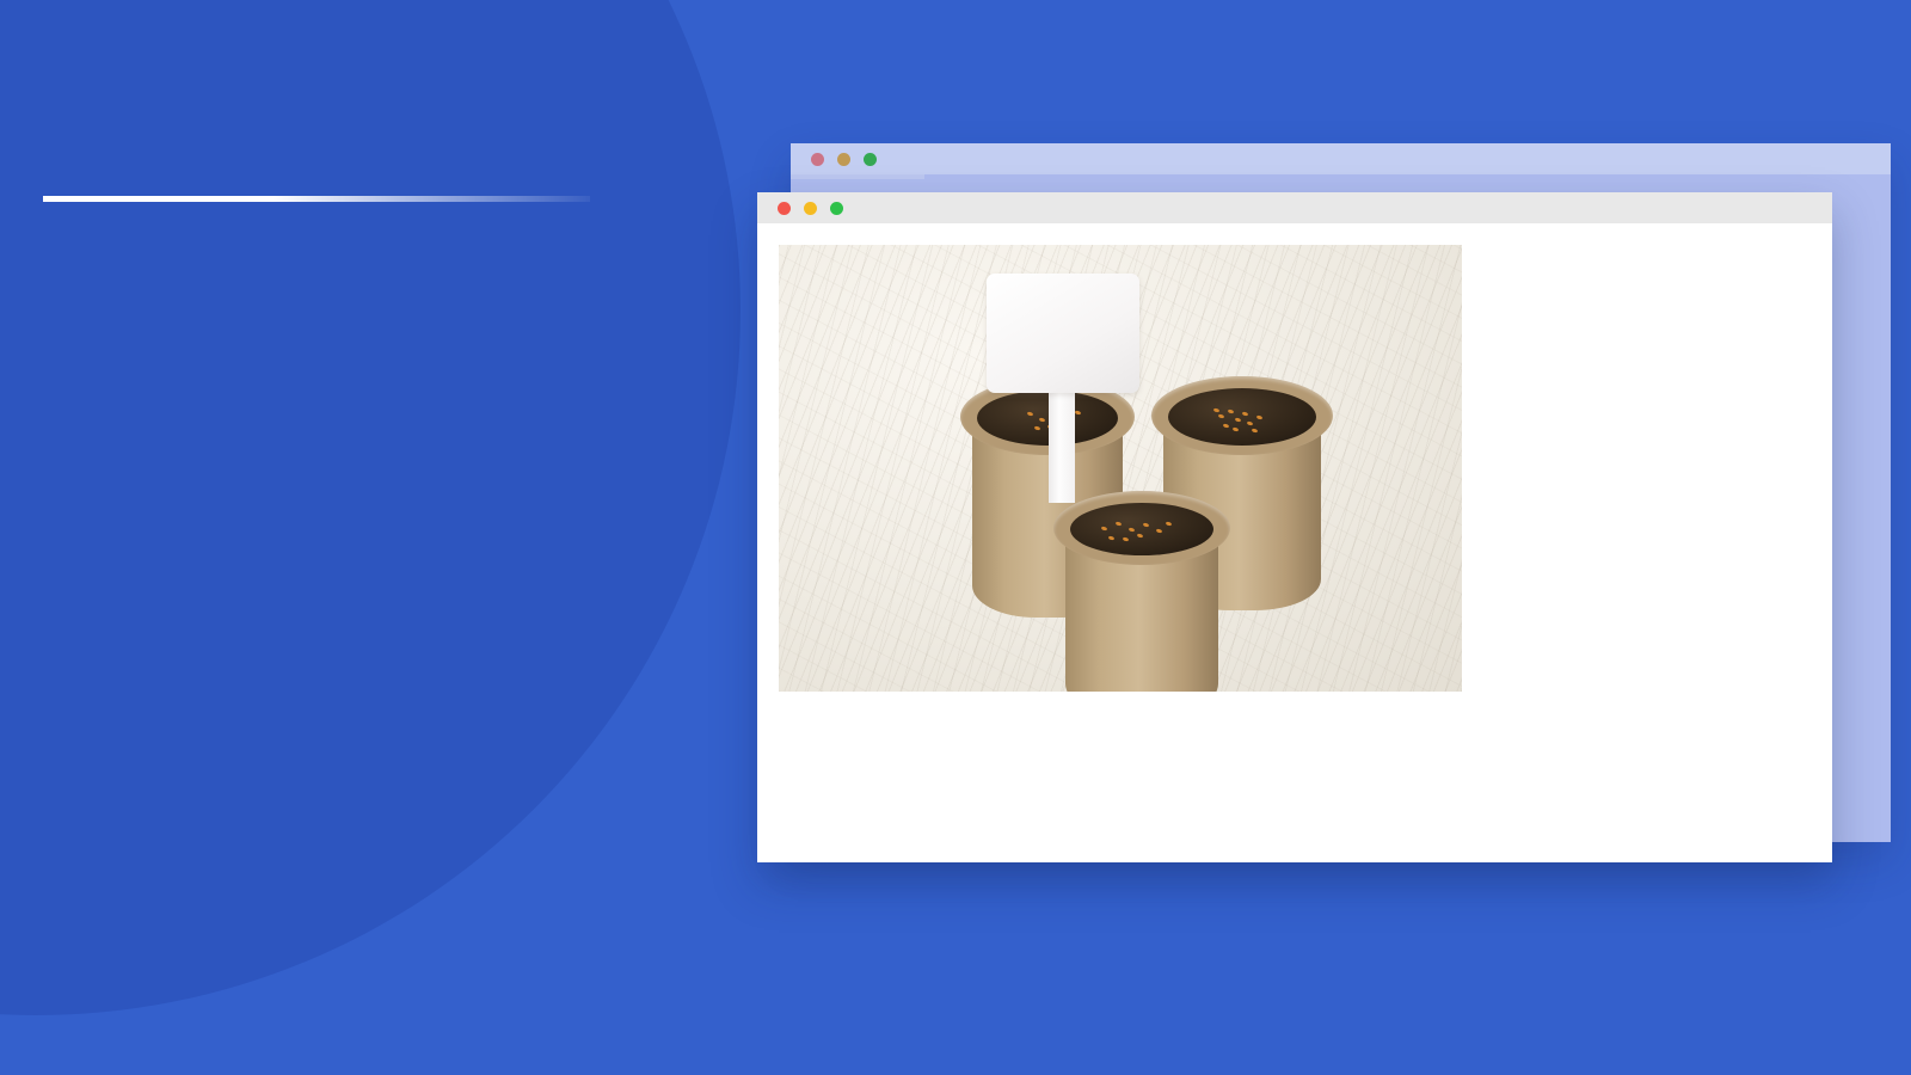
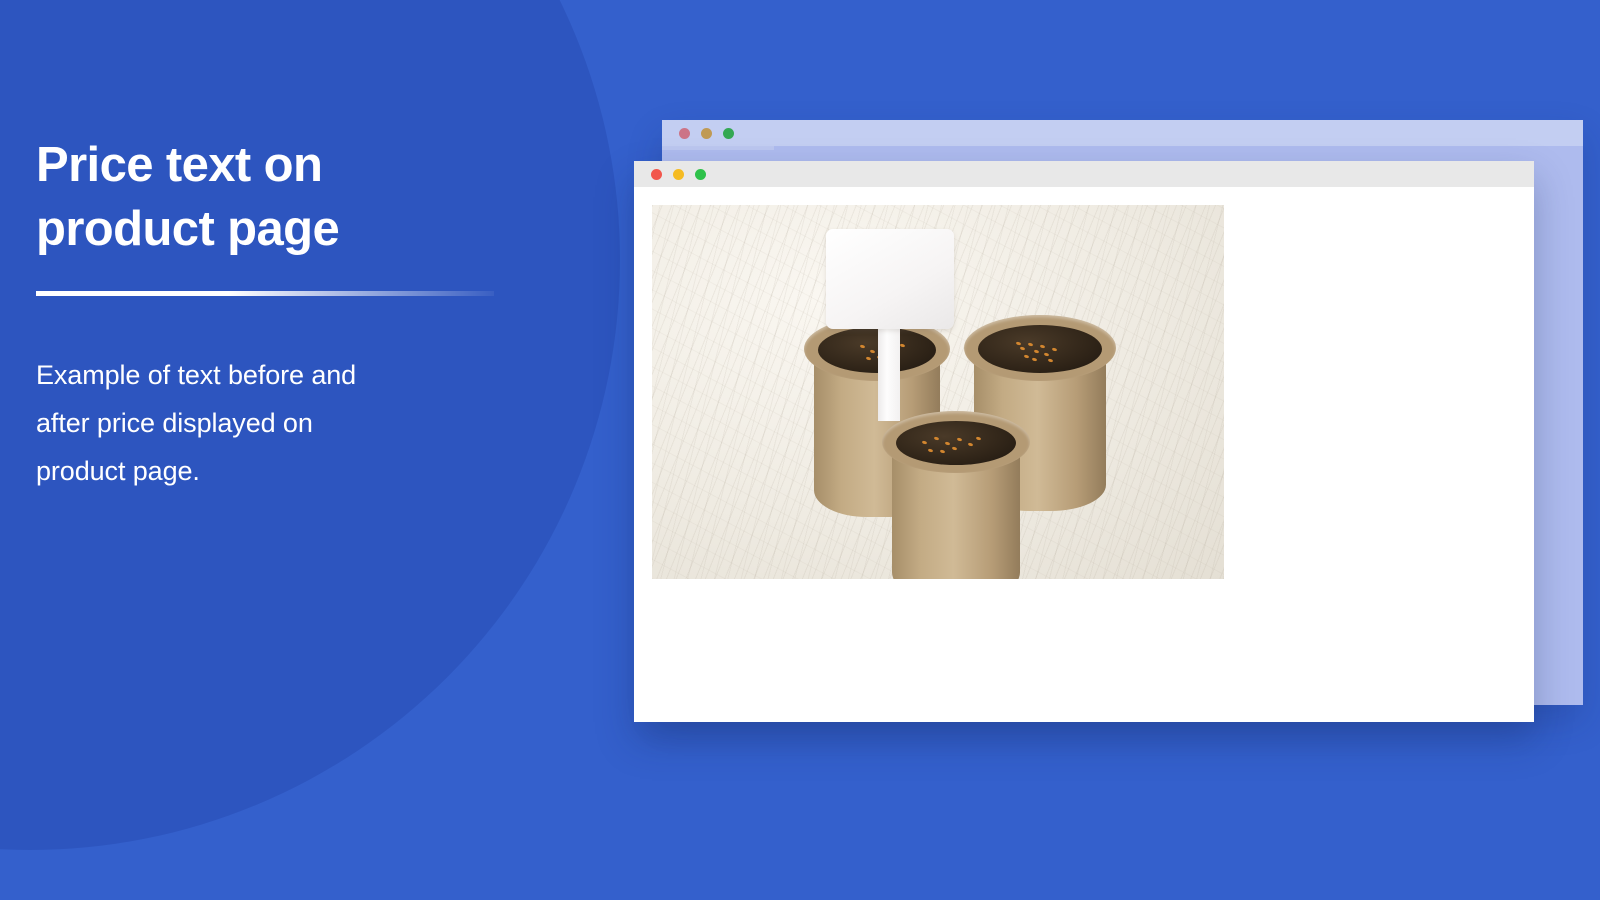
+ Price text on
+ product page
+ Example of text before and
+ after price displayed on
+ product page.
